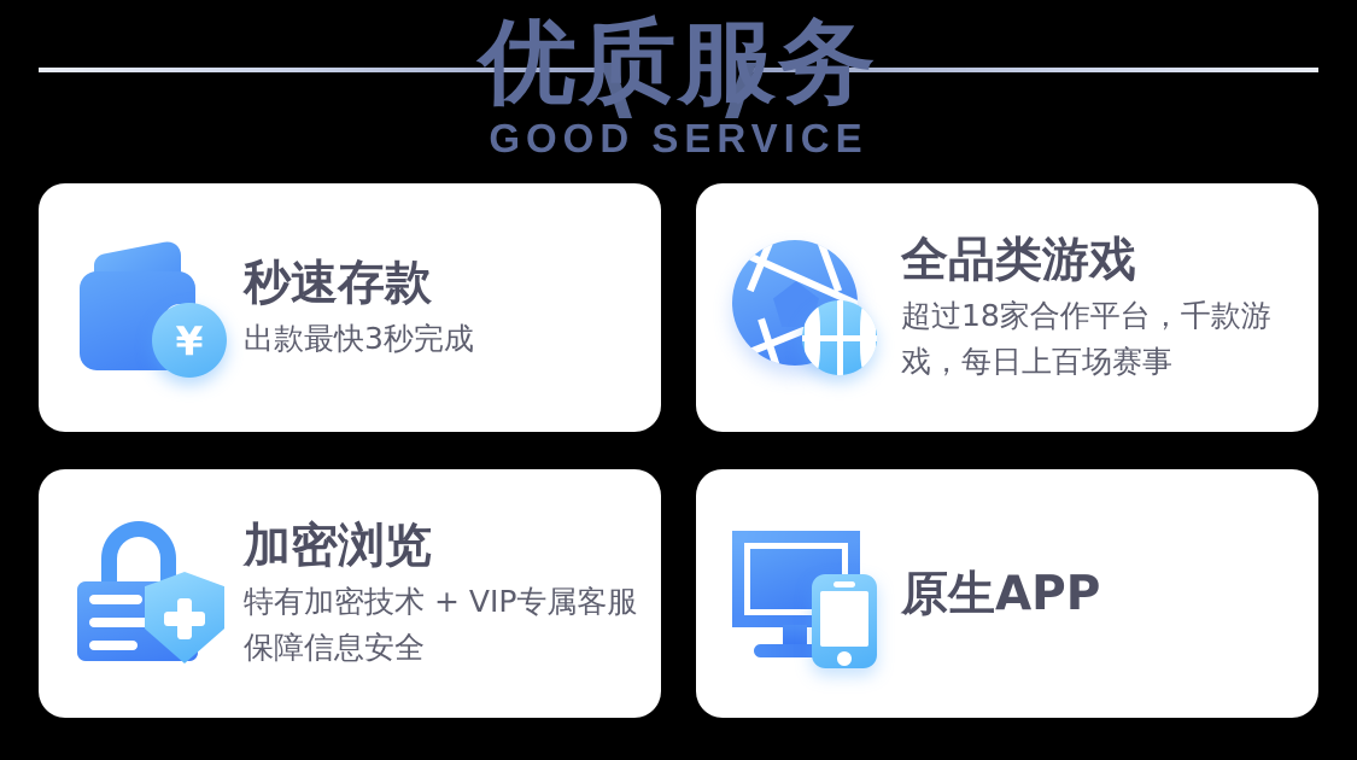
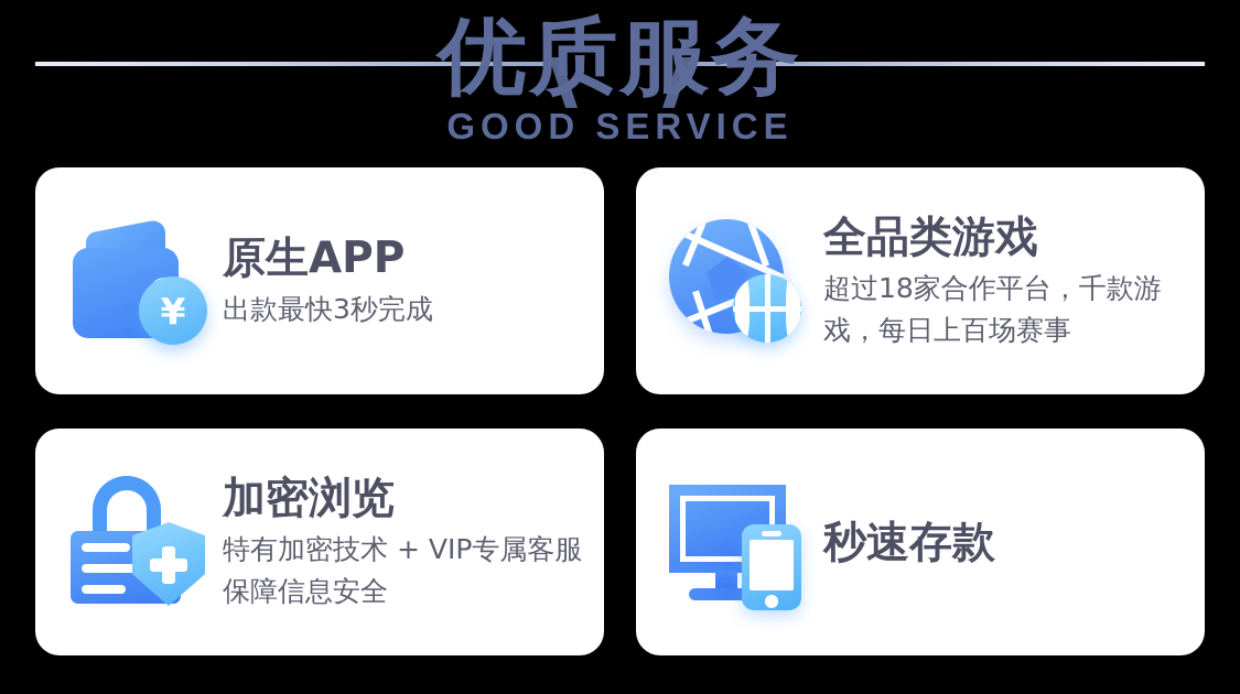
  优质服务
  GOOD SERVICE
  ¥
- 秒速存款
+ 原生APP
  出款最快3秒完成
  全品类游戏
  超过18家合作平台，千款游戏，每日上百场赛事
  加密浏览
  特有加密技术 + VIP专属客服保障信息安全
- 原生APP
+ 秒速存款
